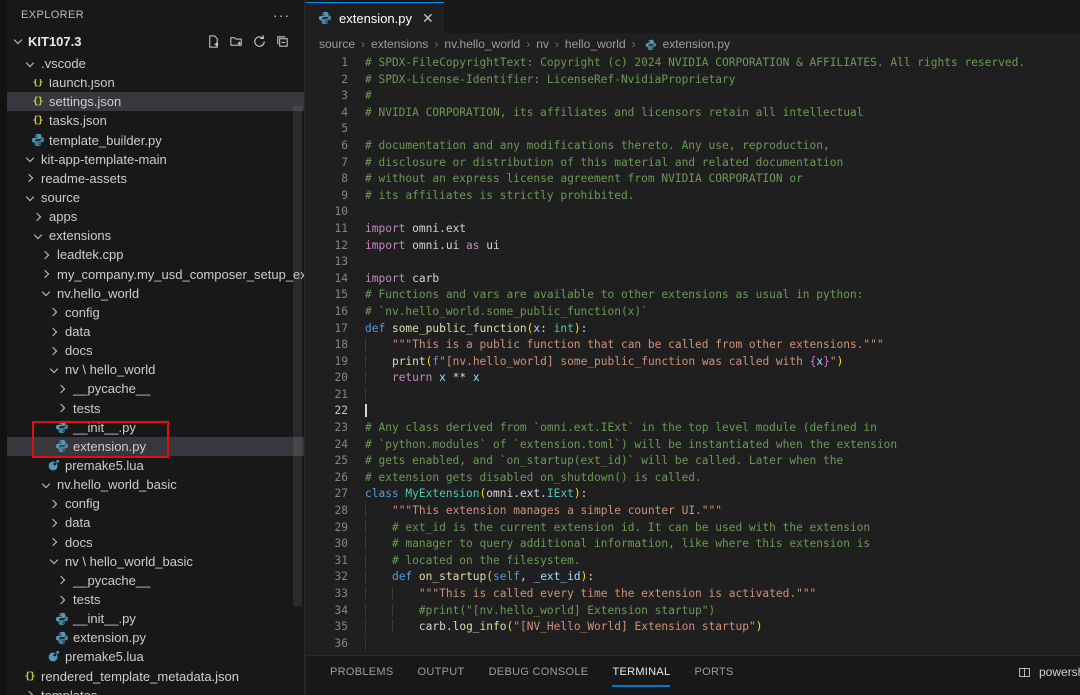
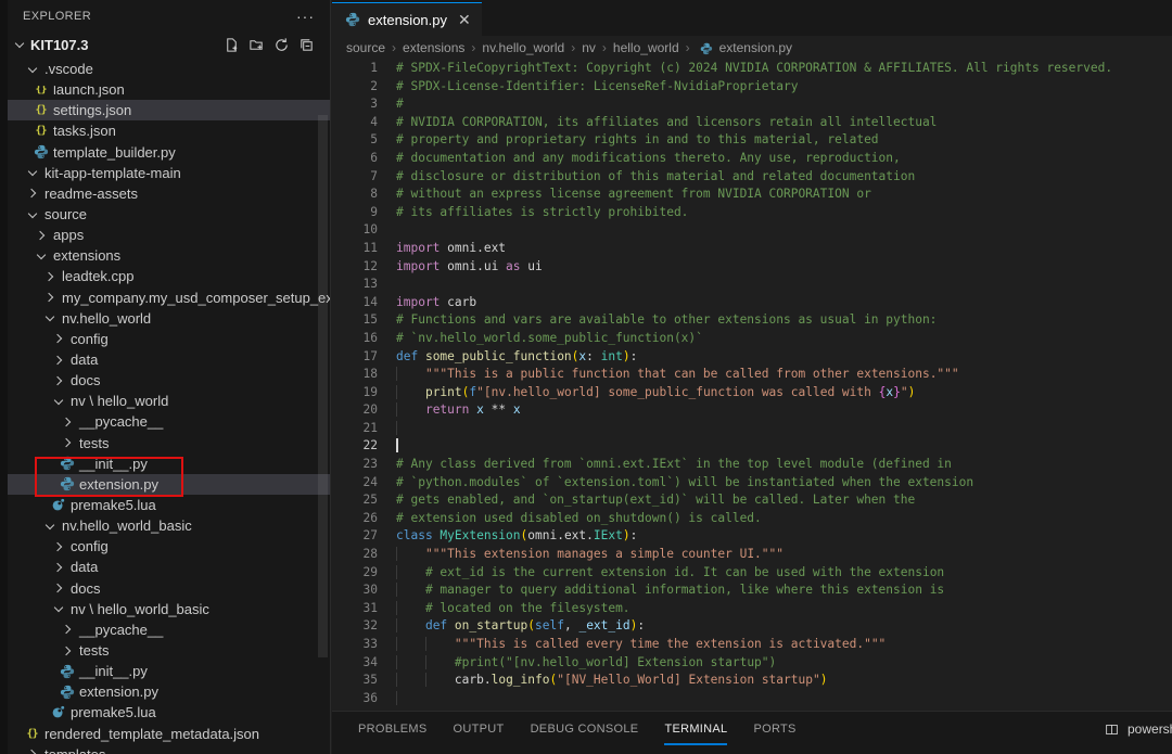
  EXPLORER
  ···
  KIT107.3
  .vscode
  {}
  launch.json
  {}
  settings.json
  {}
  tasks.json
  template_builder.py
  kit-app-template-main
  readme-assets
  source
  apps
  extensions
  leadtek.cpp
  my_company.my_usd_composer_setup_ex
  nv.hello_world
  config
  data
  docs
  nv \ hello_world
  __pycache__
  tests
  __init__.py
  extension.py
  premake5.lua
  nv.hello_world_basic
  config
  data
  docs
  nv \ hello_world_basic
  __pycache__
  tests
  __init__.py
  extension.py
  premake5.lua
  {}
  rendered_template_metadata.json
  extension.py
  ✕
  source
  ›
  extensions
  ›
  nv.hello_world
  ›
  nv
  ›
  hello_world
  ›
  extension.py
  1
  # SPDX-FileCopyrightText: Copyright (c) 2024 NVIDIA CORPORATION & AFFILIATES. All rights reserved.
  2
  # SPDX-License-Identifier: LicenseRef-NvidiaProprietary
  3
  #
  4
  # NVIDIA CORPORATION, its affiliates and licensors retain all intellectual
  5
+ # property and proprietary rights in and to this material, related
  6
  # documentation and any modifications thereto. Any use, reproduction,
  7
  # disclosure or distribution of this material and related documentation
  8
  # without an express license agreement from NVIDIA CORPORATION or
  9
  # its affiliates is strictly prohibited.
  10
  11
  import omni.ext
  12
  import omni.ui as ui
  13
  14
  import carb
  15
  # Functions and vars are available to other extensions as usual in python:
  16
  # `nv.hello_world.some_public_function(x)`
  17
  def some_public_function(x: int):
  18
  """This is a public function that can be called from other extensions."""
  19
  print(f"[nv.hello_world] some_public_function was called with {x}")
  20
  return x ** x
  21
  22
  23
  # Any class derived from `omni.ext.IExt` in the top level module (defined in
  24
  # `python.modules` of `extension.toml`) will be instantiated when the extension
  25
  # gets enabled, and `on_startup(ext_id)` will be called. Later when the
  26
- # extension gets disabled on_shutdown() is called.
+ # extension used disabled on_shutdown() is called.
  27
  class MyExtension(omni.ext.IExt):
  28
  """This extension manages a simple counter UI."""
  29
  # ext_id is the current extension id. It can be used with the extension
  30
  # manager to query additional information, like where this extension is
  31
  # located on the filesystem.
  32
  def on_startup(self, _ext_id):
  33
  """This is called every time the extension is activated."""
  34
  #print("[nv.hello_world] Extension startup")
  35
  carb.log_info("[NV_Hello_World] Extension startup")
  36
  PROBLEMS
  OUTPUT
  DEBUG CONSOLE
  TERMINAL
  PORTS
